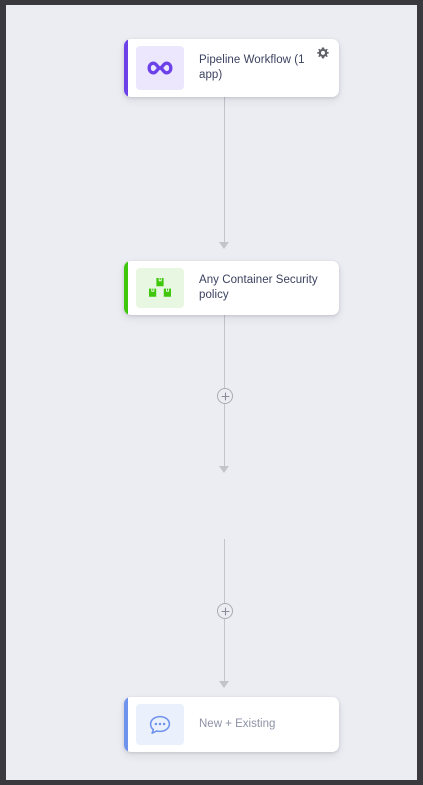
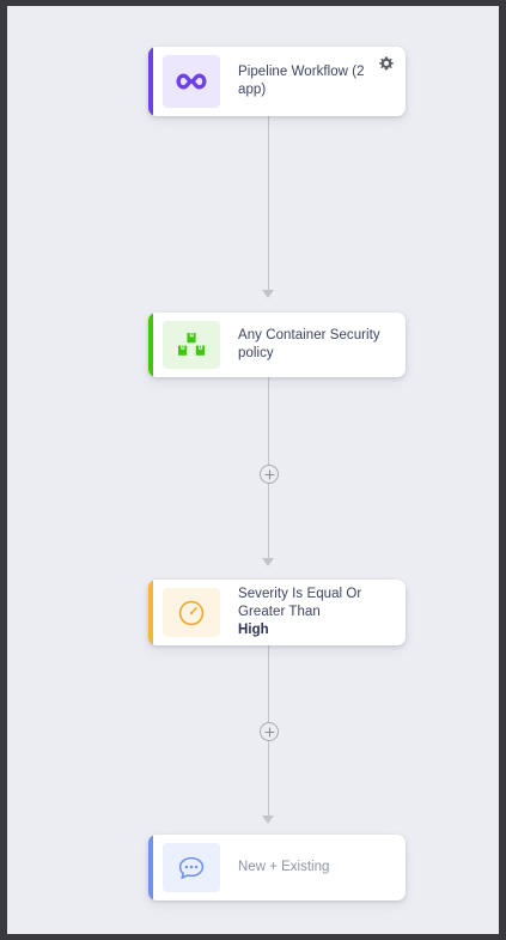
- Pipeline Workflow (1 app)
+ Pipeline Workflow (2 app)
  Any Container Security policy
+ Severity Is Equal Or Greater Than
+ High
  New + Existing
